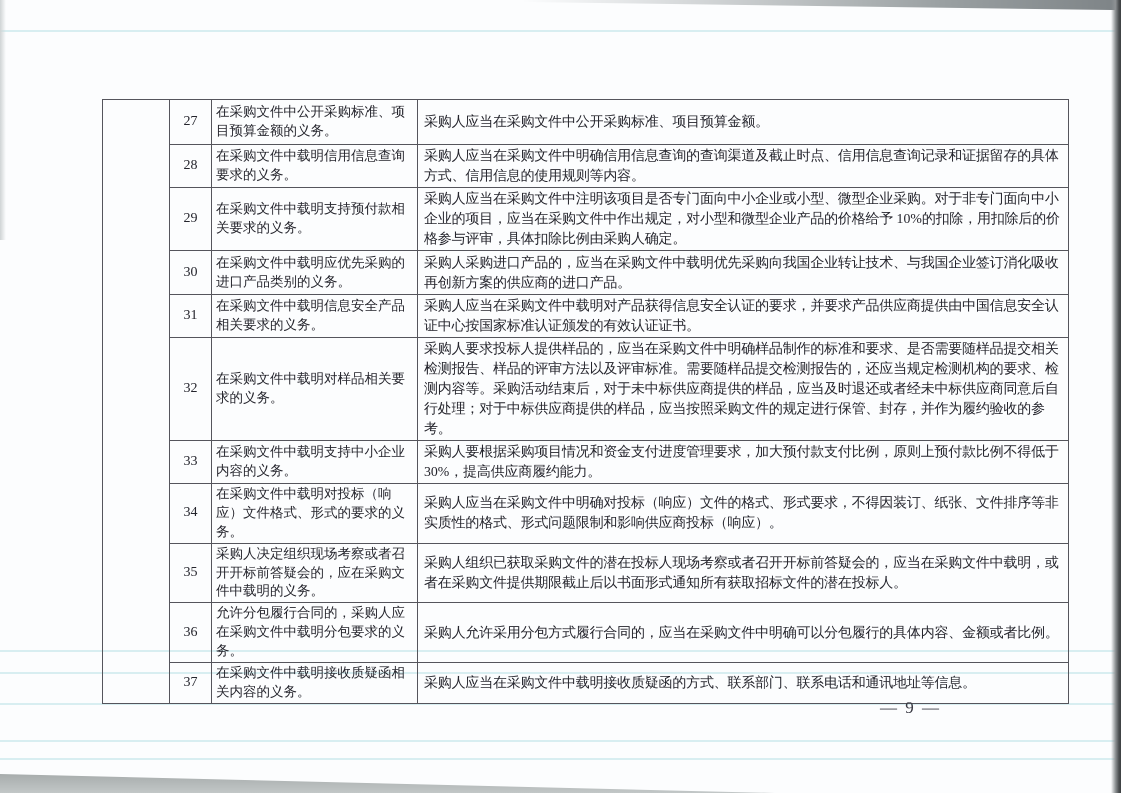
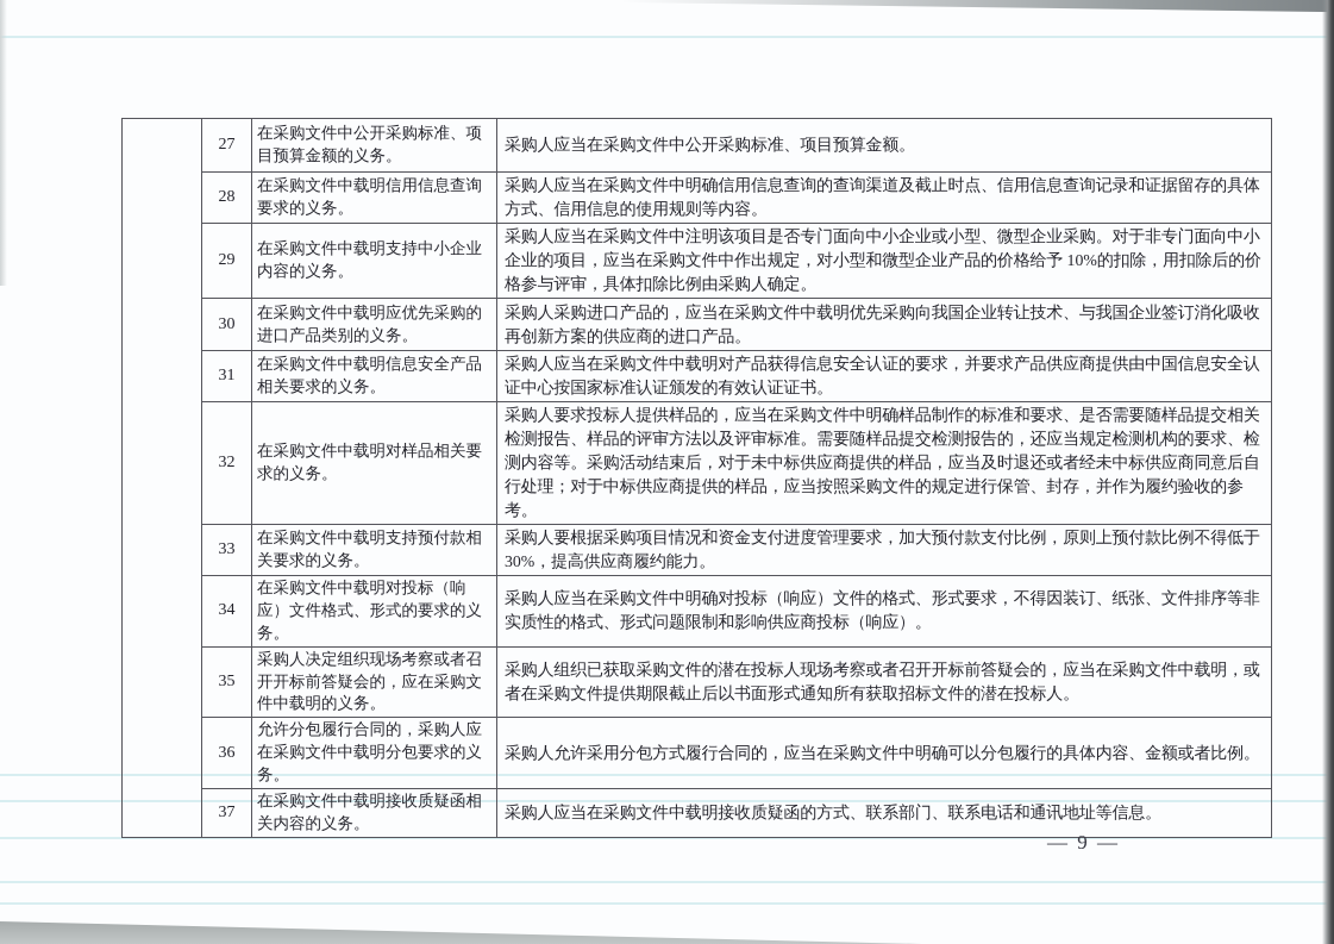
  	27	在采购文件中公开采购标准、项目预算金额的义务。	采购人应当在采购文件中公开采购标准、项目预算金额。
  28	在采购文件中载明信用信息查询要求的义务。	采购人应当在采购文件中明确信用信息查询的查询渠道及截止时点、信用信息查询记录和证据留存的具体方式、信用信息的使用规则等内容。
- 29	在采购文件中载明支持预付款相关要求的义务。	采购人应当在采购文件中注明该项目是否专门面向中小企业或小型、微型企业采购。对于非专门面向中小企业的项目，应当在采购文件中作出规定，对小型和微型企业产品的价格给予 10%的扣除，用扣除后的价格参与评审，具体扣除比例由采购人确定。
+ 29	在采购文件中载明支持中小企业内容的义务。	采购人应当在采购文件中注明该项目是否专门面向中小企业或小型、微型企业采购。对于非专门面向中小企业的项目，应当在采购文件中作出规定，对小型和微型企业产品的价格给予 10%的扣除，用扣除后的价格参与评审，具体扣除比例由采购人确定。
  30	在采购文件中载明应优先采购的进口产品类别的义务。	采购人采购进口产品的，应当在采购文件中载明优先采购向我国企业转让技术、与我国企业签订消化吸收再创新方案的供应商的进口产品。
  31	在采购文件中载明信息安全产品相关要求的义务。	采购人应当在采购文件中载明对产品获得信息安全认证的要求，并要求产品供应商提供由中国信息安全认证中心按国家标准认证颁发的有效认证证书。
  32	在采购文件中载明对样品相关要求的义务。	采购人要求投标人提供样品的，应当在采购文件中明确样品制作的标准和要求、是否需要随样品提交相关检测报告、样品的评审方法以及评审标准。需要随样品提交检测报告的，还应当规定检测机构的要求、检测内容等。采购活动结束后，对于未中标供应商提供的样品，应当及时退还或者经未中标供应商同意后自行处理；对于中标供应商提供的样品，应当按照采购文件的规定进行保管、封存，并作为履约验收的参考。
- 33	在采购文件中载明支持中小企业内容的义务。	采购人要根据采购项目情况和资金支付进度管理要求，加大预付款支付比例，原则上预付款比例不得低于 30%，提高供应商履约能力。
+ 33	在采购文件中载明支持预付款相关要求的义务。	采购人要根据采购项目情况和资金支付进度管理要求，加大预付款支付比例，原则上预付款比例不得低于 30%，提高供应商履约能力。
  34	在采购文件中载明对投标（响应）文件格式、形式的要求的义务。	采购人应当在采购文件中明确对投标（响应）文件的格式、形式要求，不得因装订、纸张、文件排序等非实质性的格式、形式问题限制和影响供应商投标（响应）。
  35	采购人决定组织现场考察或者召开开标前答疑会的，应在采购文件中载明的义务。	采购人组织已获取采购文件的潜在投标人现场考察或者召开开标前答疑会的，应当在采购文件中载明，或者在采购文件提供期限截止后以书面形式通知所有获取招标文件的潜在投标人。
  36	允许分包履行合同的，采购人应在采购文件中载明分包要求的义务。	采购人允许采用分包方式履行合同的，应当在采购文件中明确可以分包履行的具体内容、金额或者比例。
  37	在采购文件中载明接收质疑函相关内容的义务。	采购人应当在采购文件中载明接收质疑函的方式、联系部门、联系电话和通讯地址等信息。
  — 9 —
